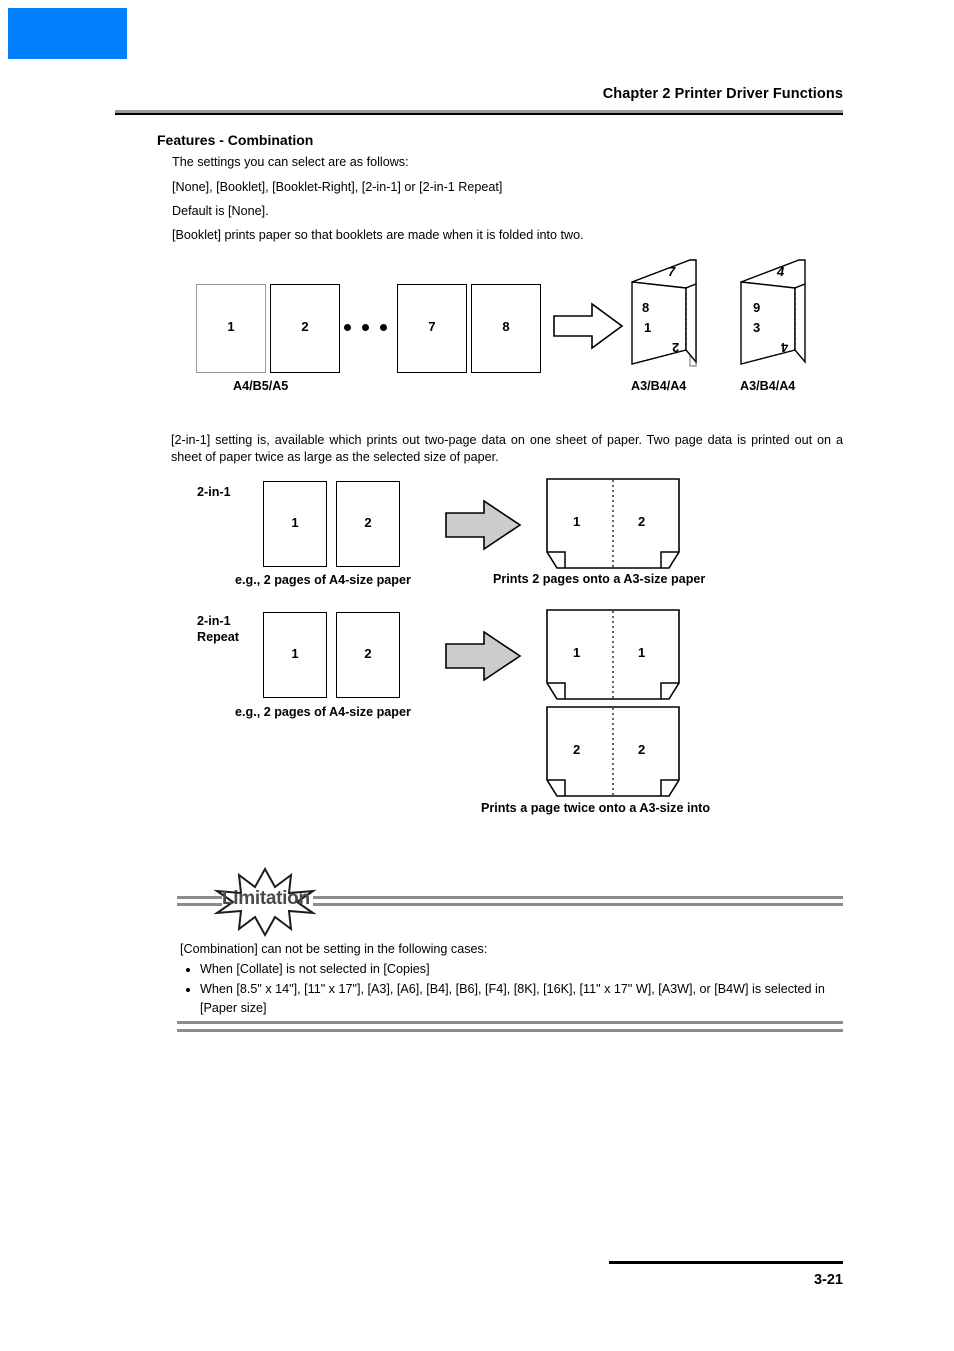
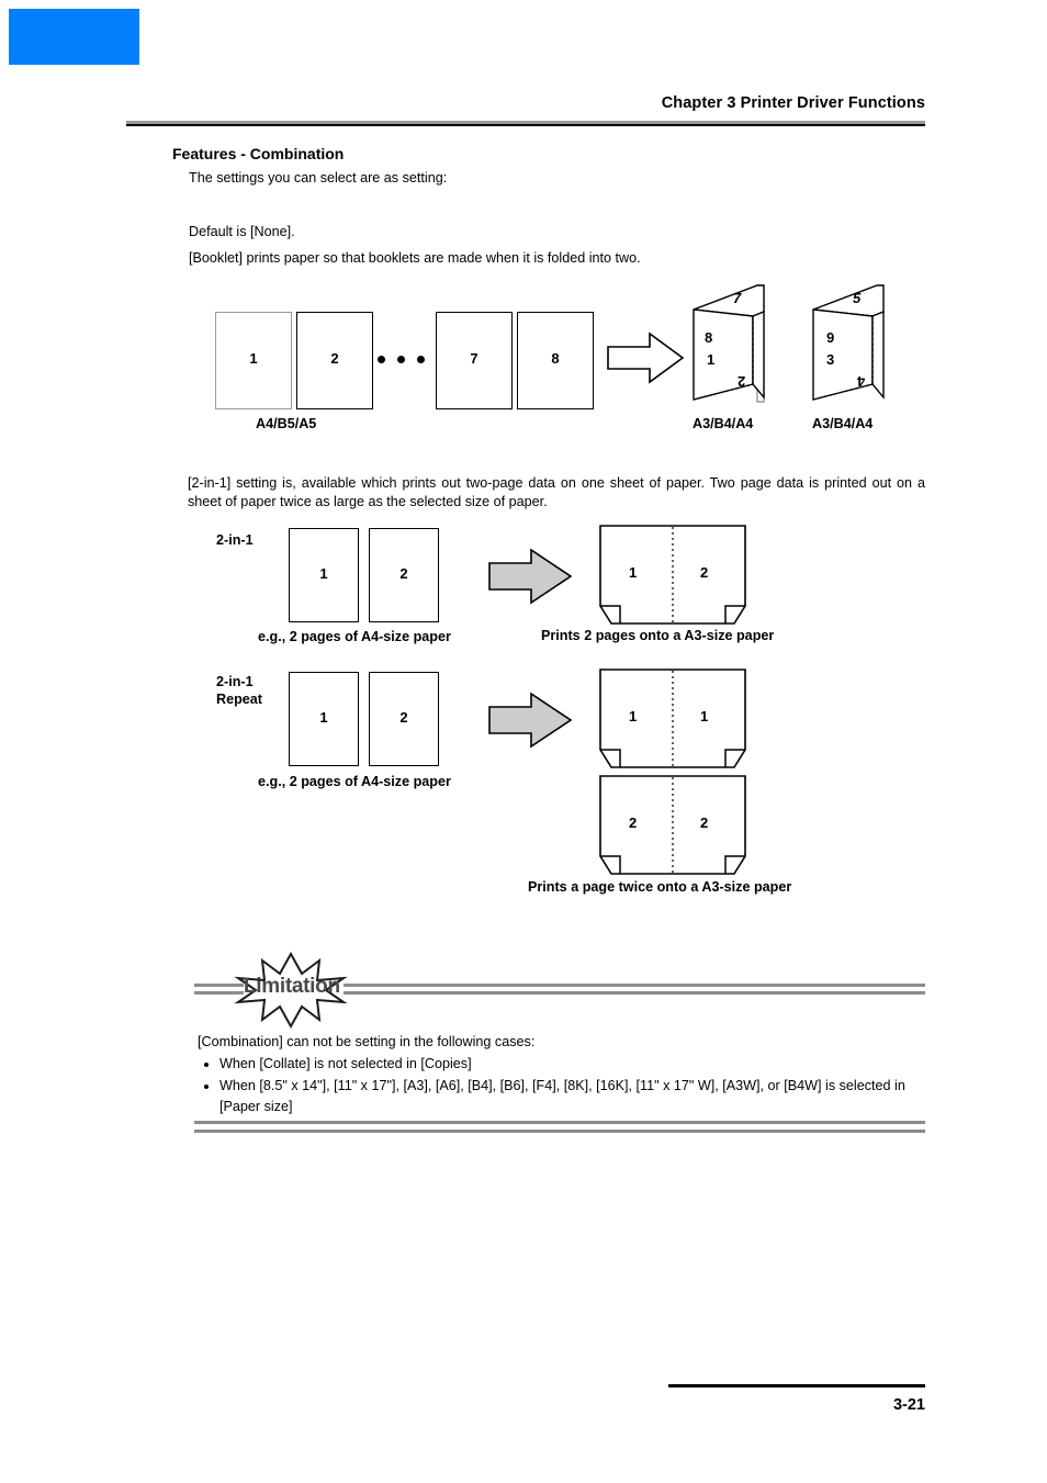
- Chapter 2 Printer Driver Functions
+ Chapter 3 Printer Driver Functions
  Features - Combination
- The settings you can select are as follows:
+ The settings you can select are as setting:
- [None], [Booklet], [Booklet-Right], [2-in-1] or [2-in-1 Repeat]
  Default is [None].
  [Booklet] prints paper so that booklets are made when it is folded into two.
  1
  2
  7
  8
  A4/B5/A5
  7
  8
  1
  A3/B4/A4
- 4
+ 5
  3
  A3/B4/A4
  [2-in-1] setting is, available which prints out two-page data on one sheet of paper. Two page data is printed out on a sheet of paper twice as large as the selected size of paper.
  2-in-1
  1
  2
  e.g., 2 pages of A4-size paper
  1
  2
  Prints 2 pages onto a A3-size paper
  2-in-1
  Repeat
  1
  2
  e.g., 2 pages of A4-size paper
  1
  1
  2
  2
- Prints a page twice onto a A3-size into
+ Prints a page twice onto a A3-size paper
  Limitation
  [Combination] can not be setting in the following cases:
  When [Collate] is not selected in [Copies]
  When [8.5" x 14"], [11" x 17"], [A3], [A6], [B4], [B6], [F4], [8K], [16K], [11" x 17" W], [A3W], or [B4W] is selected in [Paper size]
  3-21
